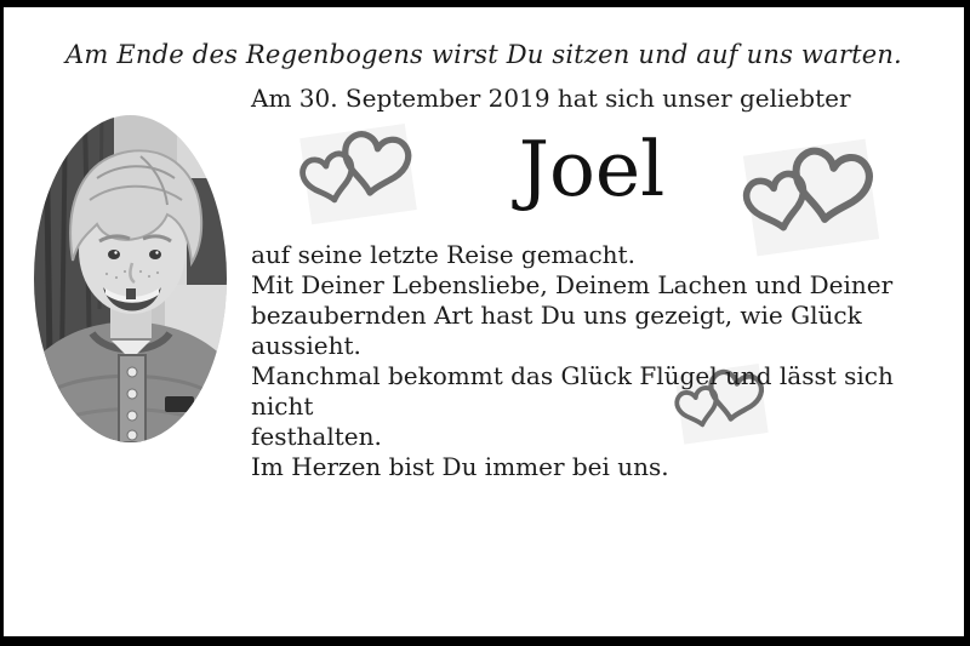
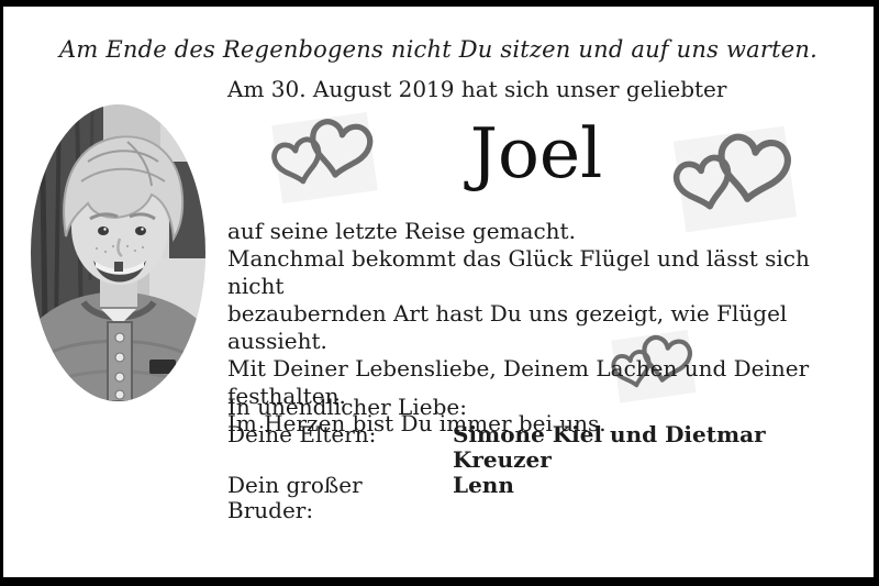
- Am Ende des Regenbogens wirst Du sitzen und auf uns warten.
+ Am Ende des Regenbogens nicht Du sitzen und auf uns warten.
- Am 30. September 2019 hat sich unser geliebter
+ Am 30. August 2019 hat sich unser geliebter
  Joel
  auf seine letzte Reise gemacht.
- Mit Deiner Lebensliebe, Deinem Lachen und Deiner
+ Manchmal bekommt das Glück Flügel und lässt sich nicht
- bezaubernden Art hast Du uns gezeigt, wie Glück aussieht.
+ bezaubernden Art hast Du uns gezeigt, wie Flügel aussieht.
- Manchmal bekommt das Glück Flügel und lässt sich nicht
+ Mit Deiner Lebensliebe, Deinem Lachen und Deiner
  festhalten.
  Im Herzen bist Du immer bei uns.
+ In unendlicher Liebe:
+ Deine Eltern:
+ Simone Kiel und Dietmar Kreuzer
+ Dein großer Bruder:
+ Lenn
